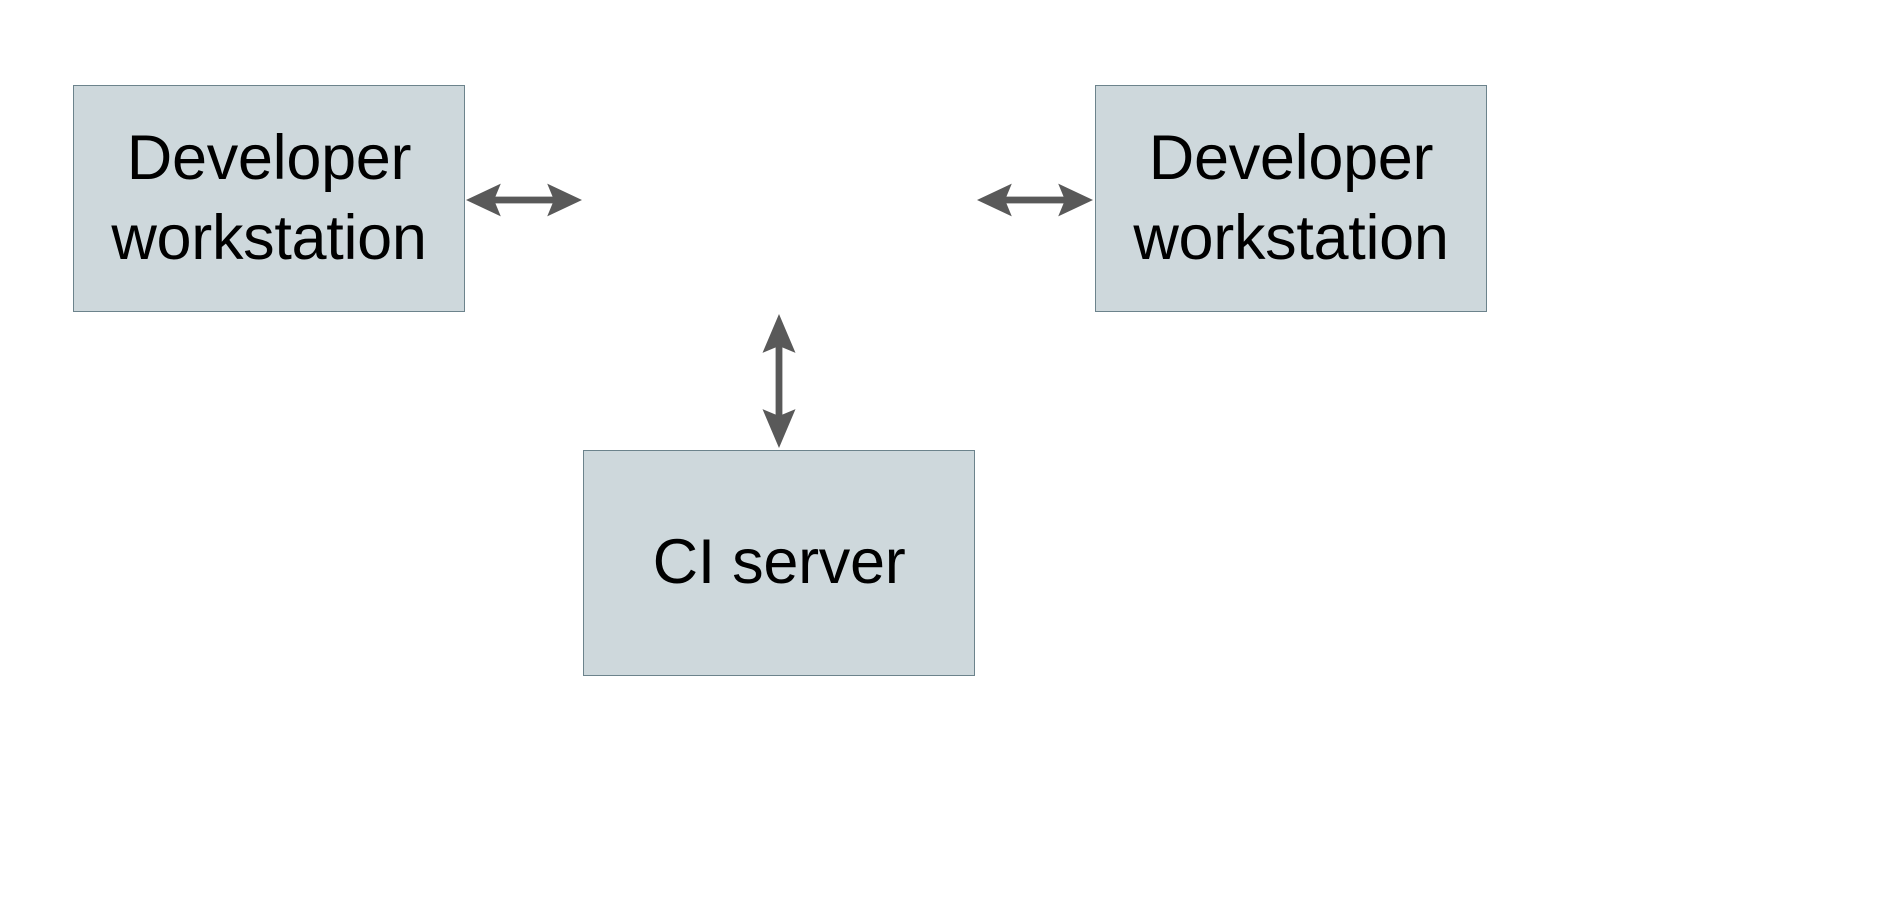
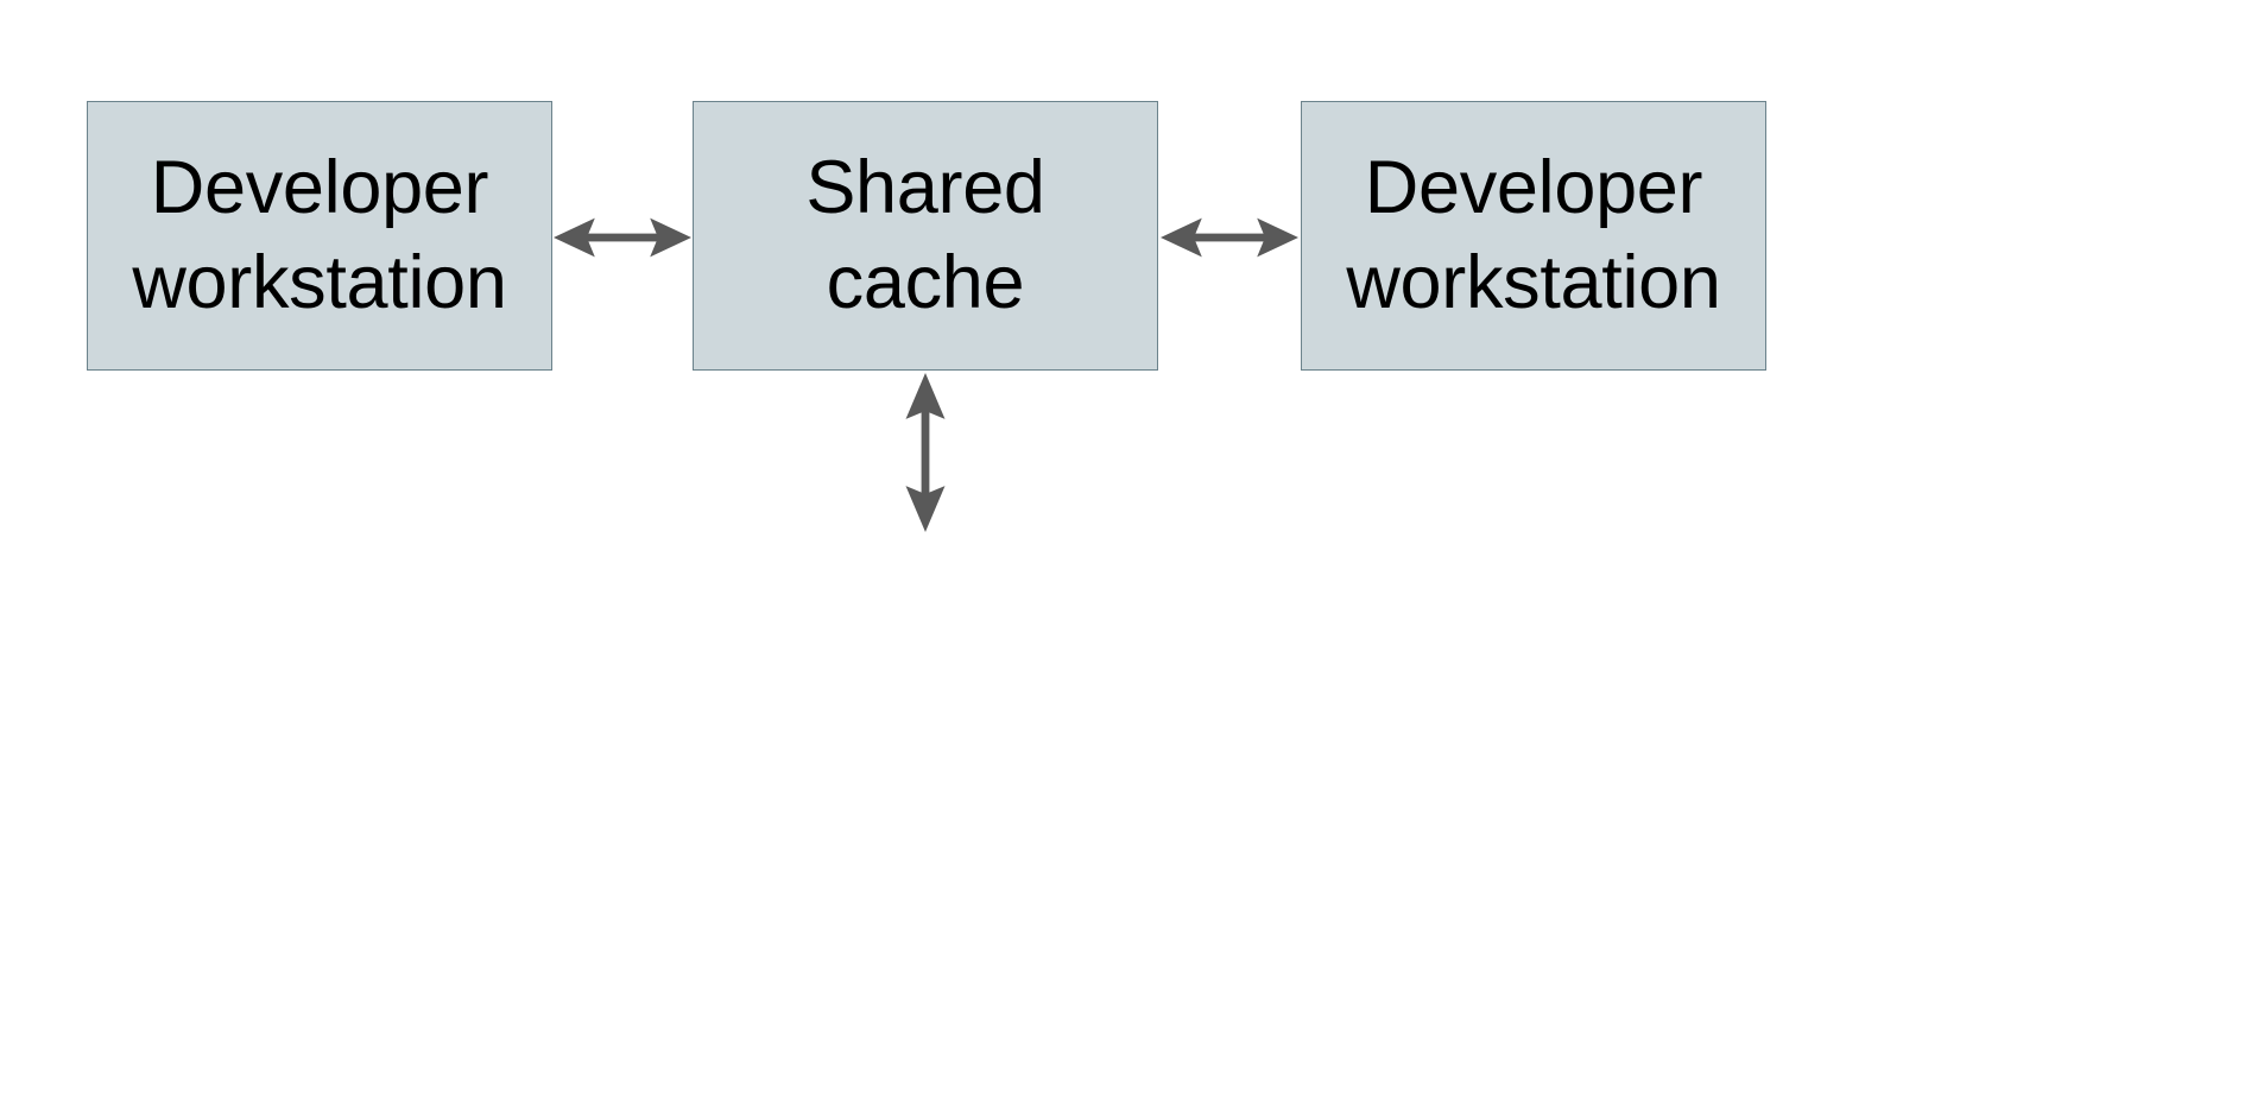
  Developer
  workstation
+ Shared
+ cache
  Developer
  workstation
- CI server
